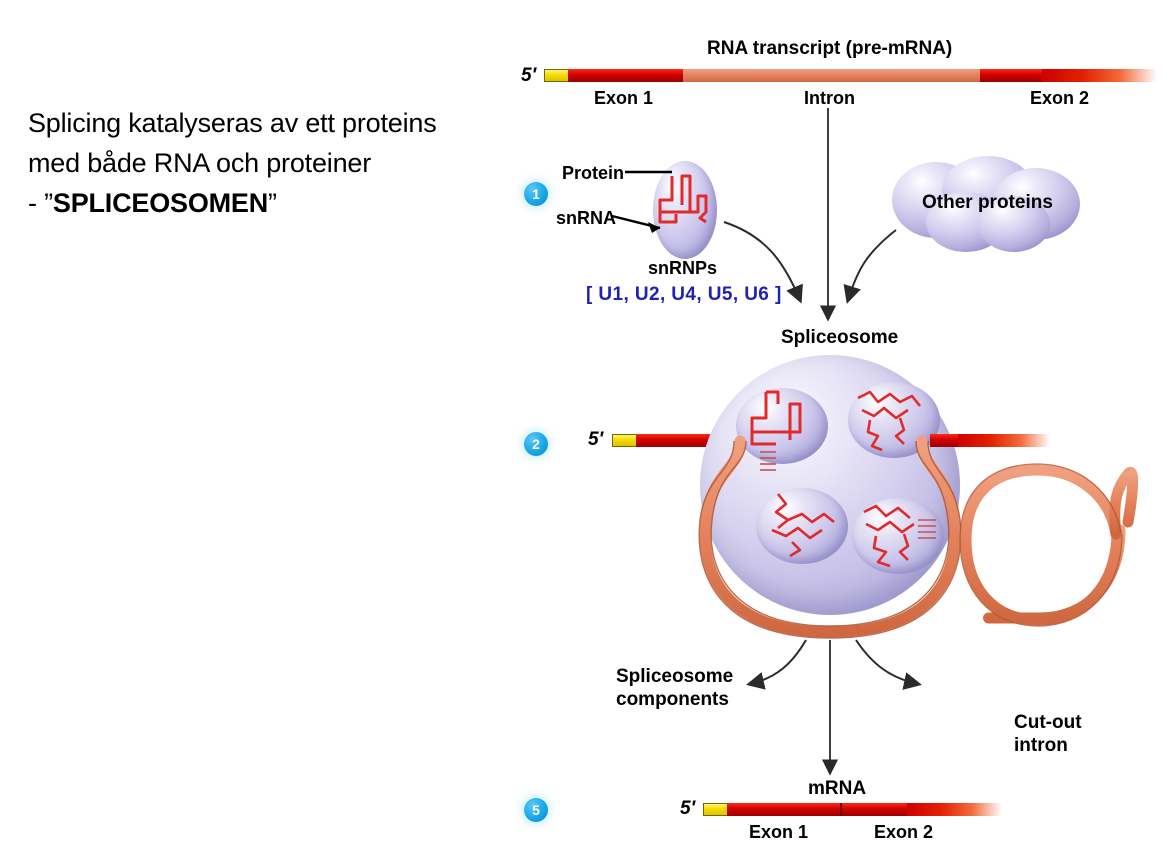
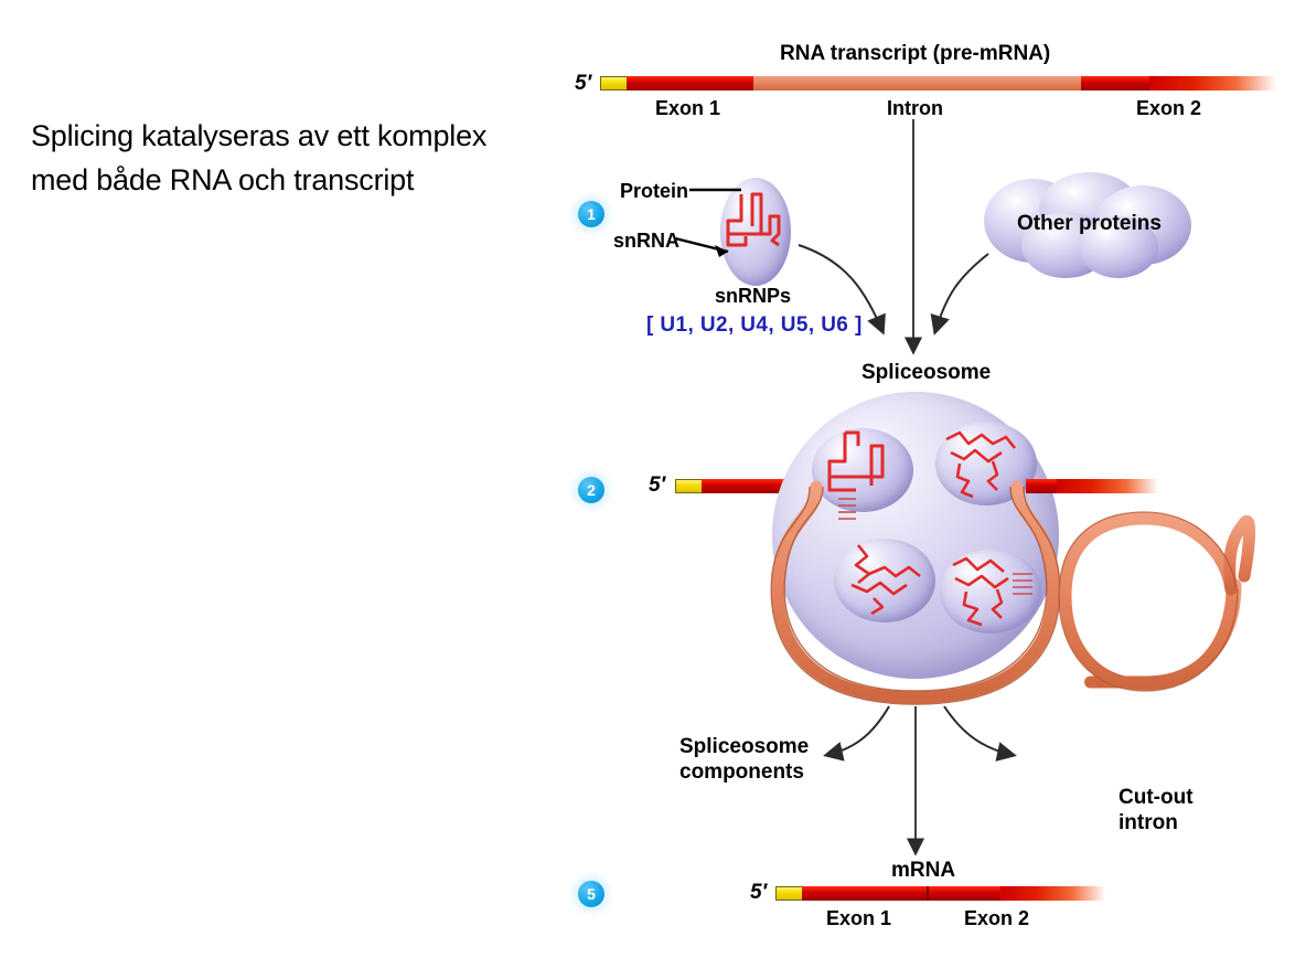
- Splicing katalyseras av ett proteins
+ Splicing katalyseras av ett komplex
- med både RNA och proteiner
+ med både RNA och transcript
- - ”SPLICEOSOMEN”
  RNA transcript (pre-mRNA)
  5′
  Exon 1
  Intron
  Exon 2
  1
  Protein
  snRNA
  snRNPs
  [ U1, U2, U4, U5, U6 ]
  Other proteins
  Spliceosome
  2
  5′
  Spliceosome
  components
  Cut-out
  intron
  mRNA
  5
  5′
  Exon 1
  Exon 2
